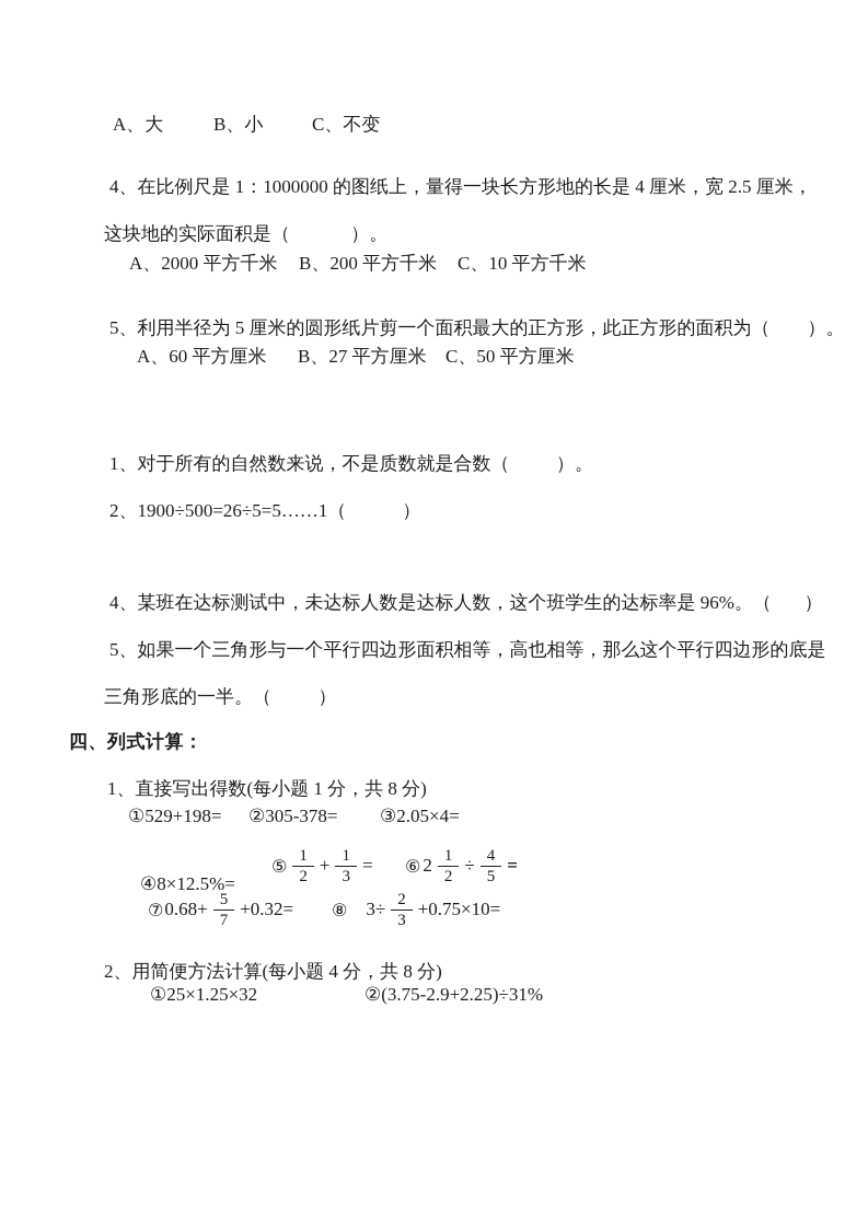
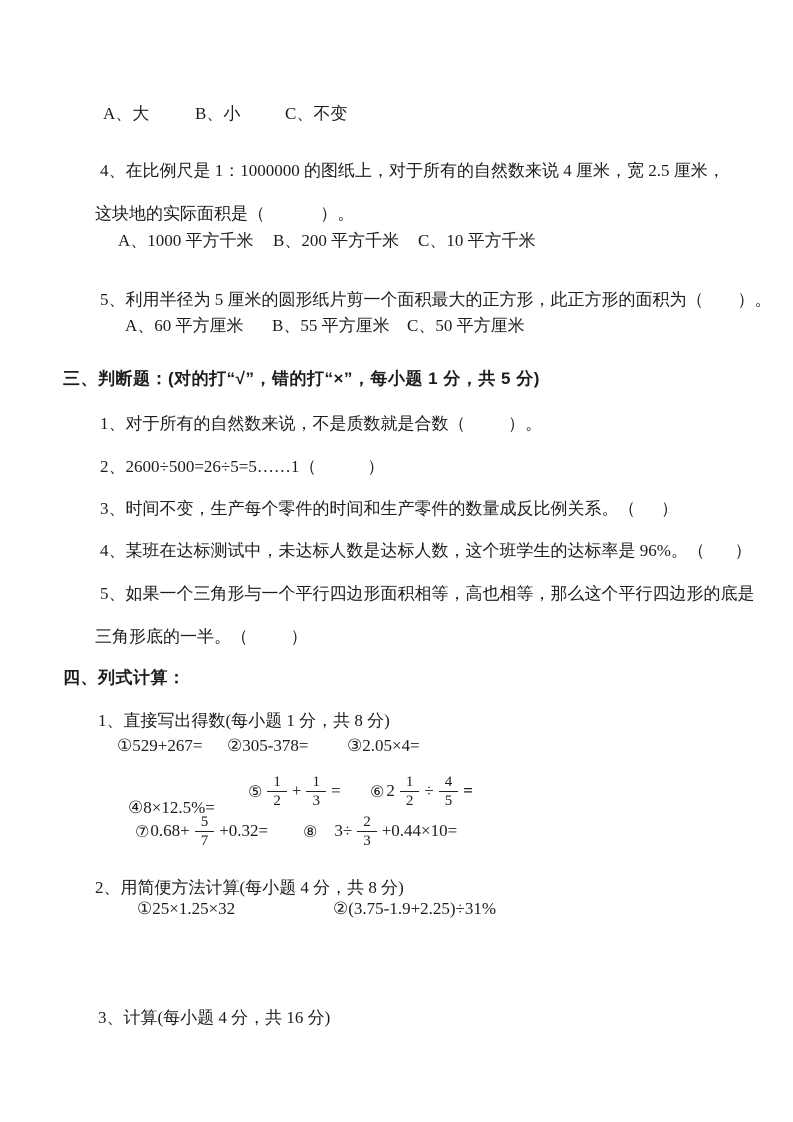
  A、大
  B、小
  C、不变
- 4、在比例尺是 1：1000000 的图纸上，量得一块长方形地的长是 4 厘米，宽 2.5 厘米，
+ 4、在比例尺是 1：1000000 的图纸上，对于所有的自然数来说 4 厘米，宽 2.5 厘米，
  这块地的实际面积是（ ）。
- A、2000 平方千米
+ A、1000 平方千米
  B、200 平方千米
  C、10 平方千米
  5、利用半径为 5 厘米的圆形纸片剪一个面积最大的正方形，此正方形的面积为（ ）。
  A、60 平方厘米
- B、27 平方厘米
+ B、55 平方厘米
  C、50 平方厘米
+ 三、判断题：(对的打“√”，错的打“×”，每小题 1 分，共 5 分)
  1、对于所有的自然数来说，不是质数就是合数（ ）。
- 2、1900÷500=26÷5=5……1（ ）
+ 2、2600÷500=26÷5=5……1（ ）
+ 3、时间不变，生产每个零件的时间和生产零件的数量成反比例关系。（ ）
  4、某班在达标测试中，未达标人数是达标人数，这个班学生的达标率是 96%。（ ）
  5、如果一个三角形与一个平行四边形面积相等，高也相等，那么这个平行四边形的底是
  三角形底的一半。（ ）
  四、列式计算：
  1、直接写出得数(每小题 1 分，共 8 分)
- ①529+198=
+ ①529+267=
  ②305-378=
  ③2.05×4=
  ④8×12.5%=
  ⑤
  1
  2
  +
  1
  3
  =
  ⑥
  2
  1
  2
  ÷
  4
  5
  =
  ⑦
  0.68+
  5
  7
  +0.32=
  ⑧
  3÷
  2
  3
- +0.75×10=
+ +0.44×10=
  2、用简便方法计算(每小题 4 分，共 8 分)
  ①25×1.25×32
- ②(3.75-2.9+2.25)÷31%
+ ②(3.75-1.9+2.25)÷31%
+ 3、计算(每小题 4 分，共 16 分)
